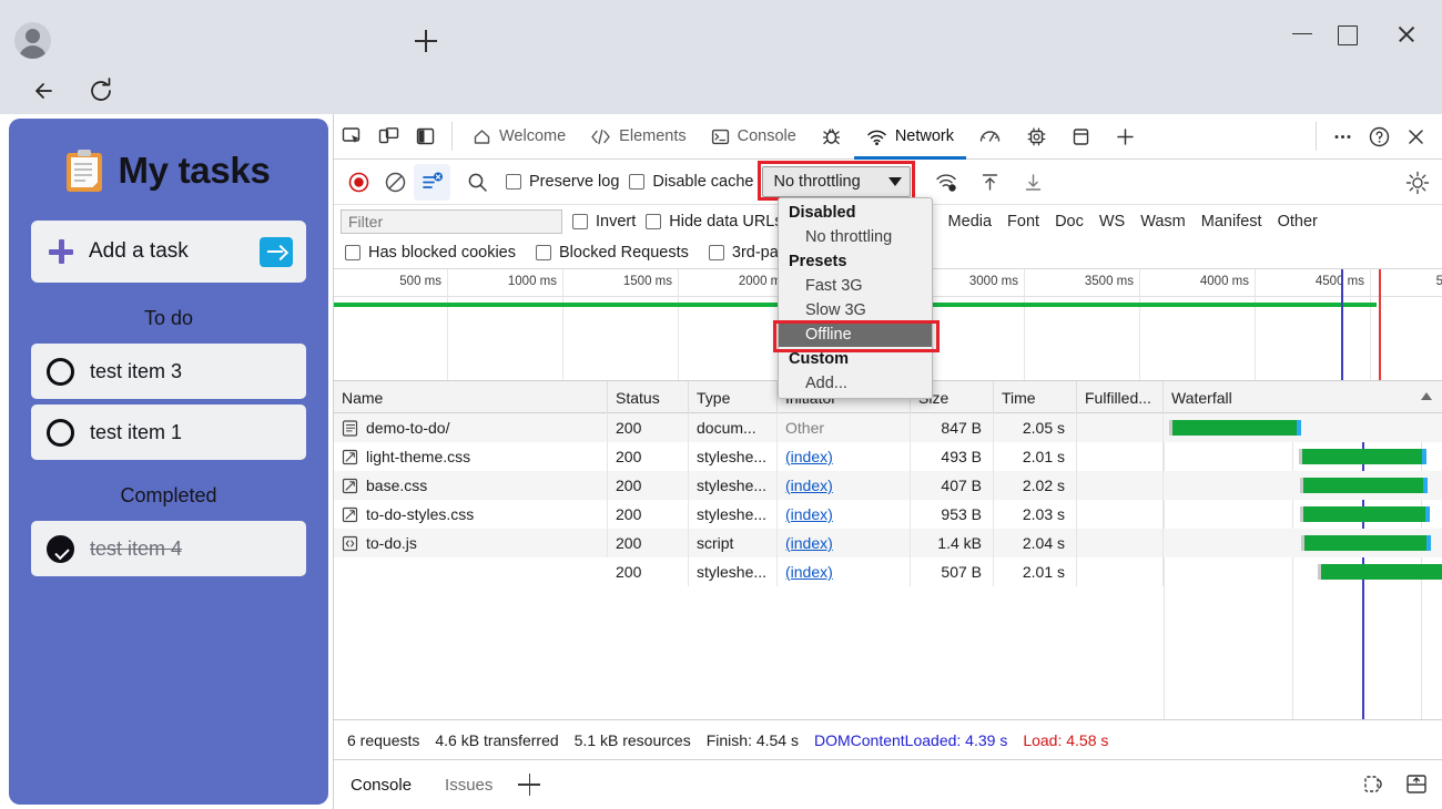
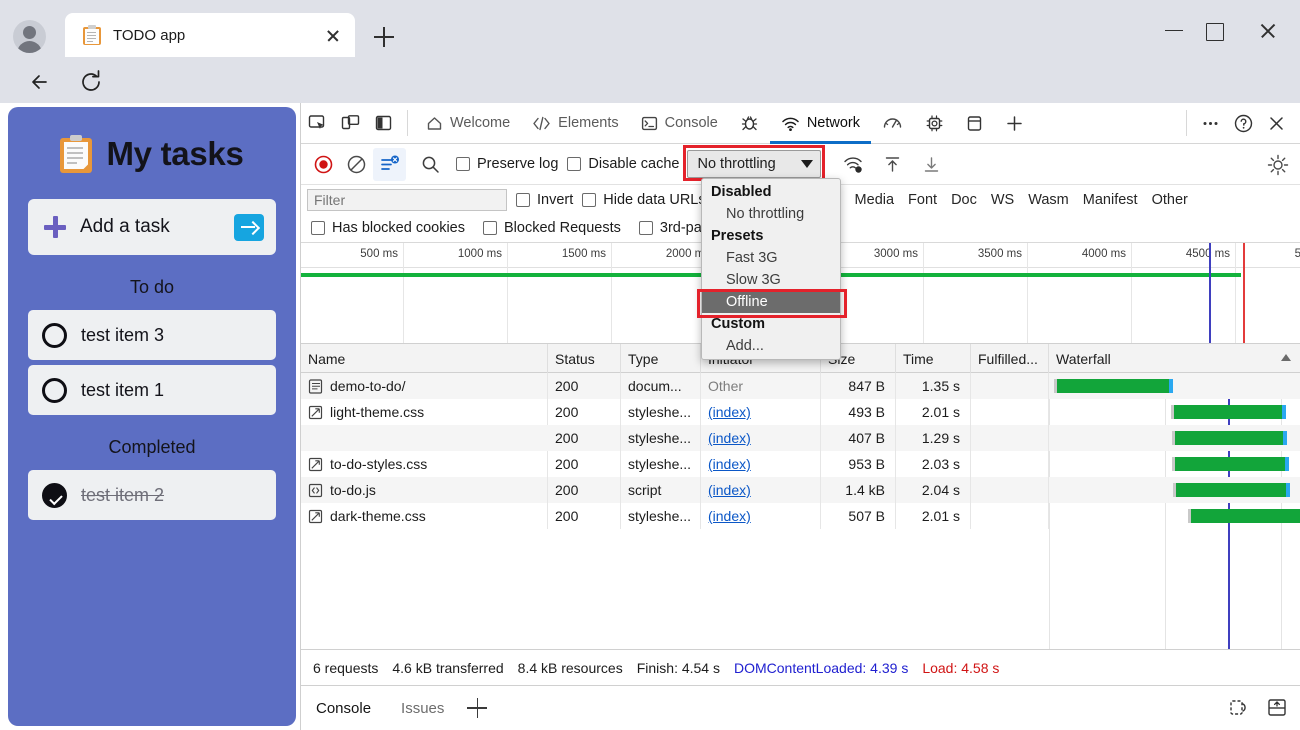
+ TODO app
  My tasks
  Add a task
  To do
  test item 3
  test item 1
  Completed
- test item 4
+ test item 2
  Welcome
  Elements
  Console
  Network
  Preserve log
  Disable cache
  No throttling
  Filter
  Invert
  Hide data URL
  Media
  Font
  Doc
  WS
  Wasm
  Manifest
  Other
  Has blocked cookies
  Blocked Requests
  500 ms
  1000 ms
  1500 ms
  2000 m
  3000 ms
  3500 ms
  4000 ms
  450 ms
  5
  Name
  Status
  Type
  Time
  Fulfilled...
  Waterfall
  demo-to-do/
  200
  docum...
  Other
  847 B
- 2.05 s
+ 1.35 s
  light-theme.css
  200
  styleshe...
  (index)
  493 B
  2.01 s
- base.css
  200
  styleshe...
  (index)
  407 B
- 2.02 s
+ 1.29 s
  to-do-styles.css
  200
  styleshe...
  (index)
  953 B
  2.03 s
  to-do.js
  200
  script
  (index)
  1.4 kB
  2.04 s
+ dark-theme.css
  200
  styleshe...
  (index)
  507 B
  2.01 s
  6 requests
  4.6 kB transferred
- 5.1 kB resources
+ 8.4 kB resources
  Finish: 4.54 s
  DOMContentLoaded: 4.39 s
  Load: 4.58 s
  Console
  Issues
  Disabled
  No throttling
  Presets
  Fast 3G
  Slow 3G
  Offline
  Custom
  Add...
